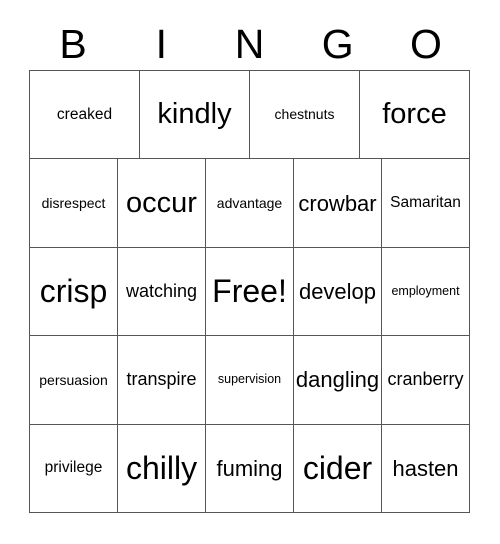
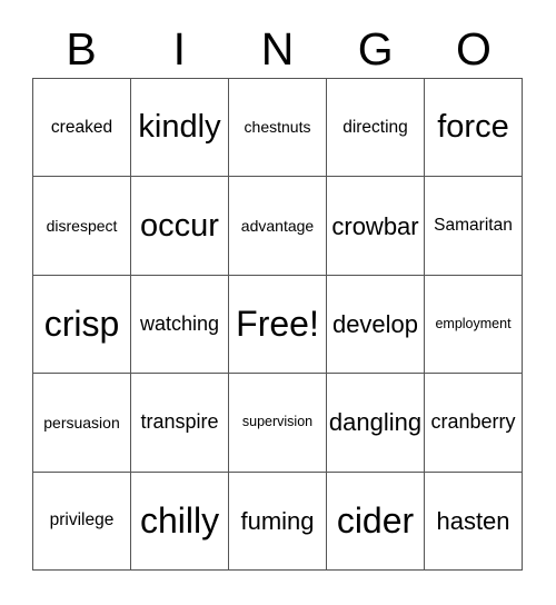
  B
  I
  N
  G
  O
  creaked
  kindly
  chestnuts
+ directing
  force
  disrespect
  occur
  advantage
  crowbar
  Samaritan
  crisp
  watching
  Free!
  develop
  employment
  persuasion
  transpire
  supervision
  dangling
  cranberry
  privilege
  chilly
  fuming
  cider
  hasten
